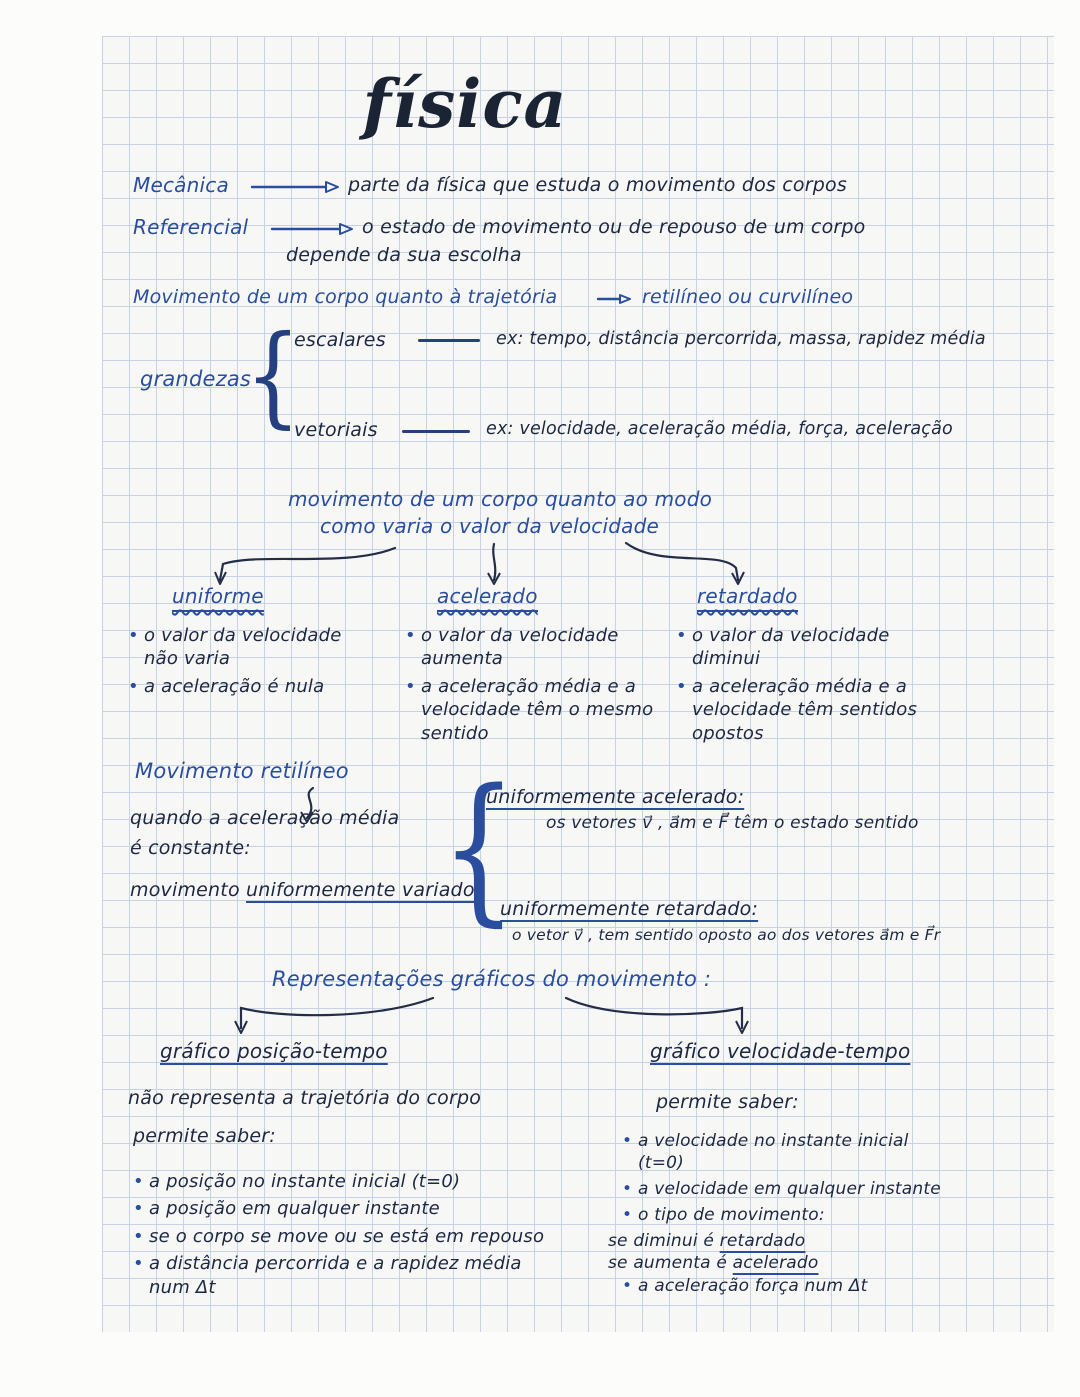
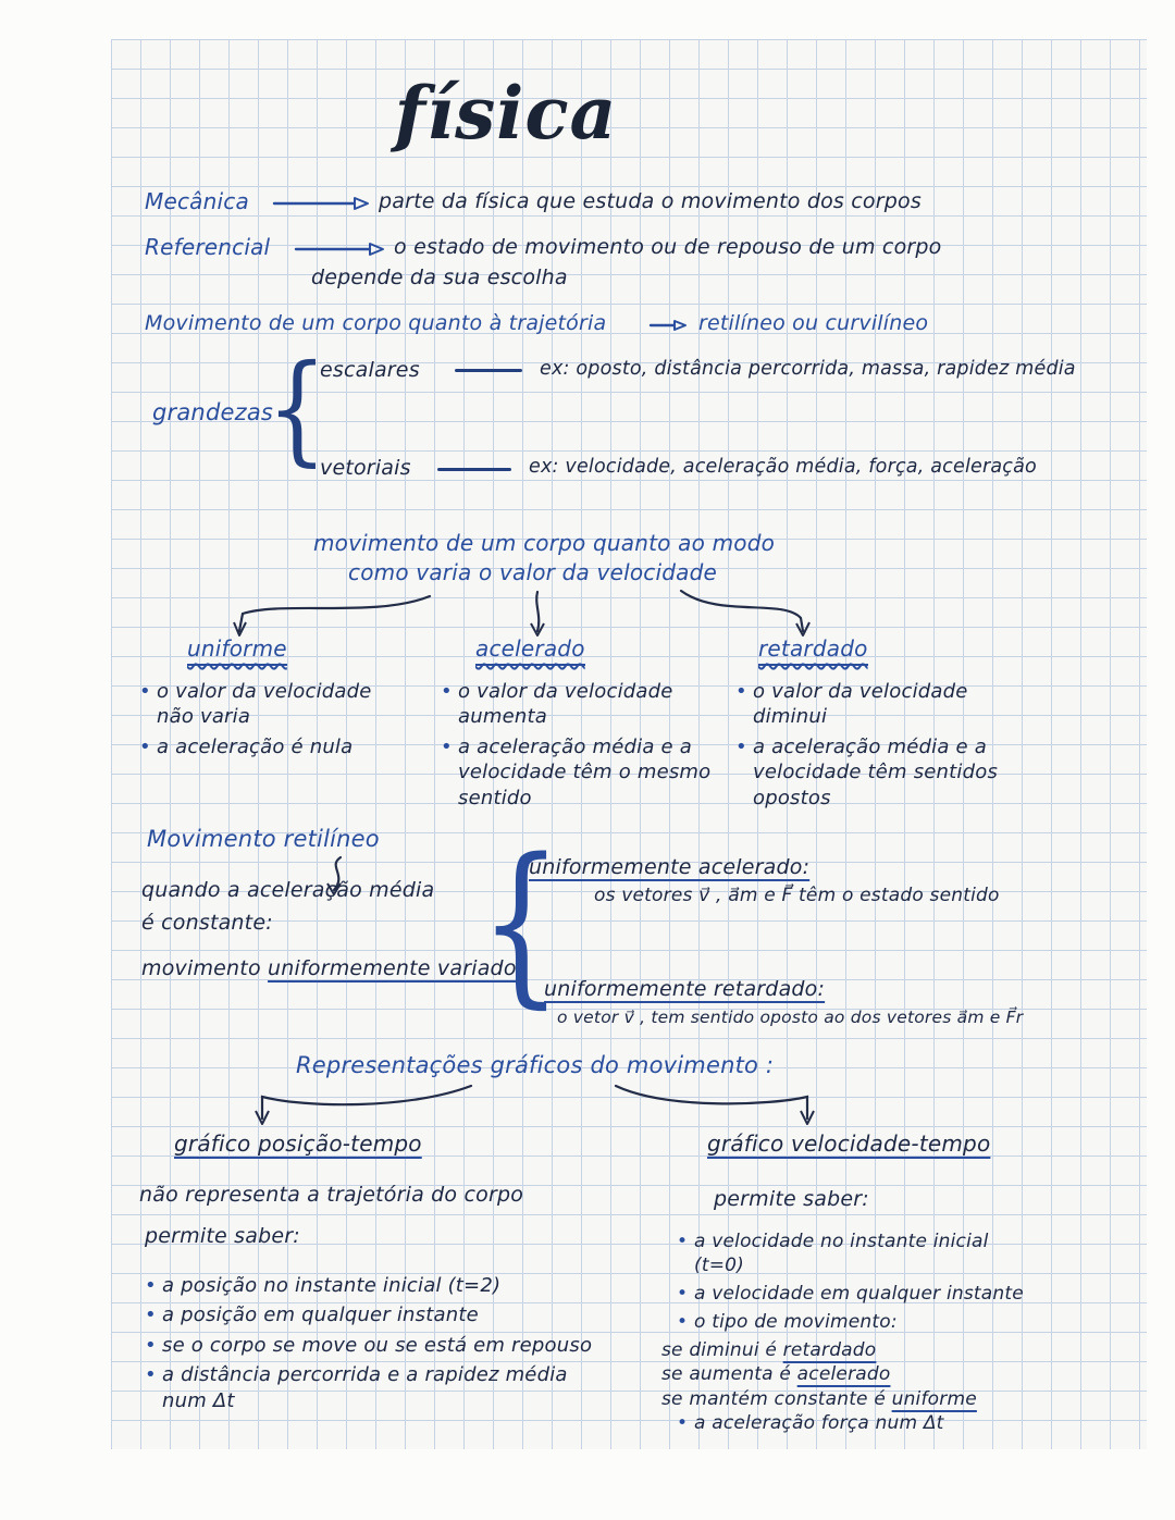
  física
  Mecânica
  parte da física que estuda o movimento dos corpos
  Referencial
  o estado de movimento ou de repouso de um corpo
  depende da sua escolha
  Movimento de um corpo quanto à trajetória
  retilíneo ou curvilíneo
  grandezas
  {
  escalares
- ex: tempo, distância percorrida, massa, rapidez média
+ ex: oposto, distância percorrida, massa, rapidez média
  vetoriais
  ex: velocidade, aceleração média, força, aceleração
  movimento de um corpo quanto ao modo
  como varia o valor da velocidade
  uniforme
  acelerado
  retardado
  o valor da velocidade não varia
  a aceleração é nula
  o valor da velocidade aumenta
  a aceleração média e a velocidade têm o mesmo sentido
  o valor da velocidade diminui
  a aceleração média e a velocidade têm sentidos opostos
  Movimento retilíneo
  quando a aceleração média
  é constante:
  movimento uniformemente variado
  {
  uniformemente acelerado:
  os vetores v⃗ , a⃗m e F⃗ têm o estado sentido
  uniformemente retardado:
  o vetor v⃗ , tem sentido oposto ao dos vetores a⃗m e F⃗r
  Representações gráficos do movimento :
  gráfico posição-tempo
  não representa a trajetória do corpo
  permite saber:
- a posição no instante inicial (t=0)
+ a posição no instante inicial (t=2)
  a posição em qualquer instante
  se o corpo se move ou se está em repouso
  a distância percorrida e a rapidez média num Δt
  gráfico velocidade-tempo
  permite saber:
  a velocidade no instante inicial (t=0)
  a velocidade em qualquer instante
  o tipo de movimento:
  se diminui é retardado
  se aumenta é acelerado
+ se mantém constante é uniforme
  a aceleração força num Δt
